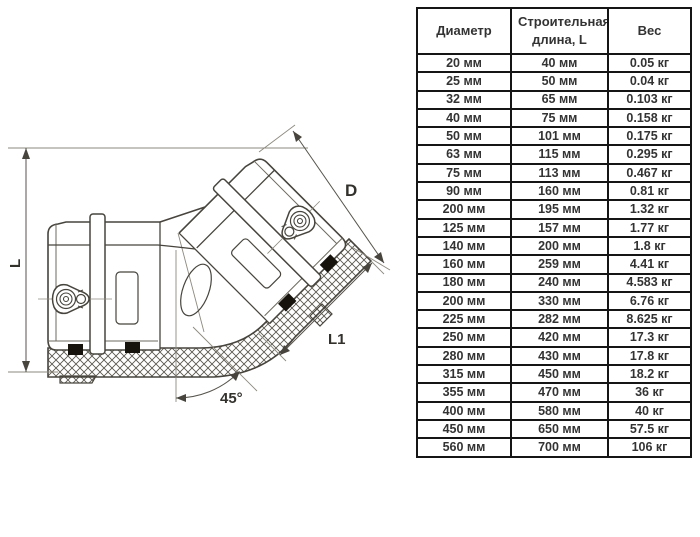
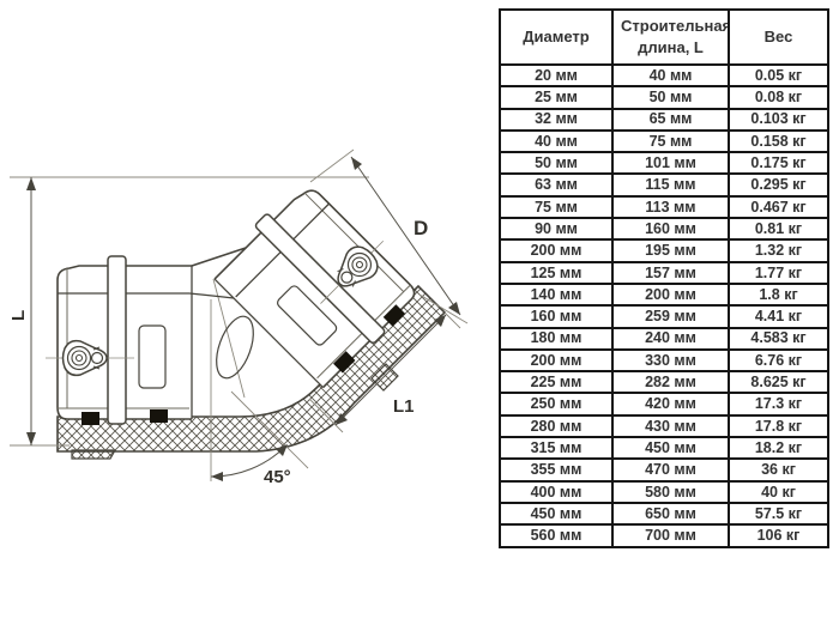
  D
  L1
  45°
  Диаметр	Строительная длина, L	Вес
  20 мм	40 мм	0.05 кг
- 25 мм	50 мм	0.04 кг
+ 25 мм	50 мм	0.08 кг
  32 мм	65 мм	0.103 кг
  40 мм	75 мм	0.158 кг
  50 мм	101 мм	0.175 кг
  63 мм	115 мм	0.295 кг
  75 мм	113 мм	0.467 кг
  90 мм	160 мм	0.81 кг
  200 мм	195 мм	1.32 кг
  125 мм	157 мм	1.77 кг
  140 мм	200 мм	1.8 кг
  160 мм	259 мм	4.41 кг
  180 мм	240 мм	4.583 кг
  200 мм	330 мм	6.76 кг
  225 мм	282 мм	8.625 кг
  250 мм	420 мм	17.3 кг
  280 мм	430 мм	17.8 кг
  315 мм	450 мм	18.2 кг
  355 мм	470 мм	36 кг
  400 мм	580 мм	40 кг
  450 мм	650 мм	57.5 кг
  560 мм	700 мм	106 кг
